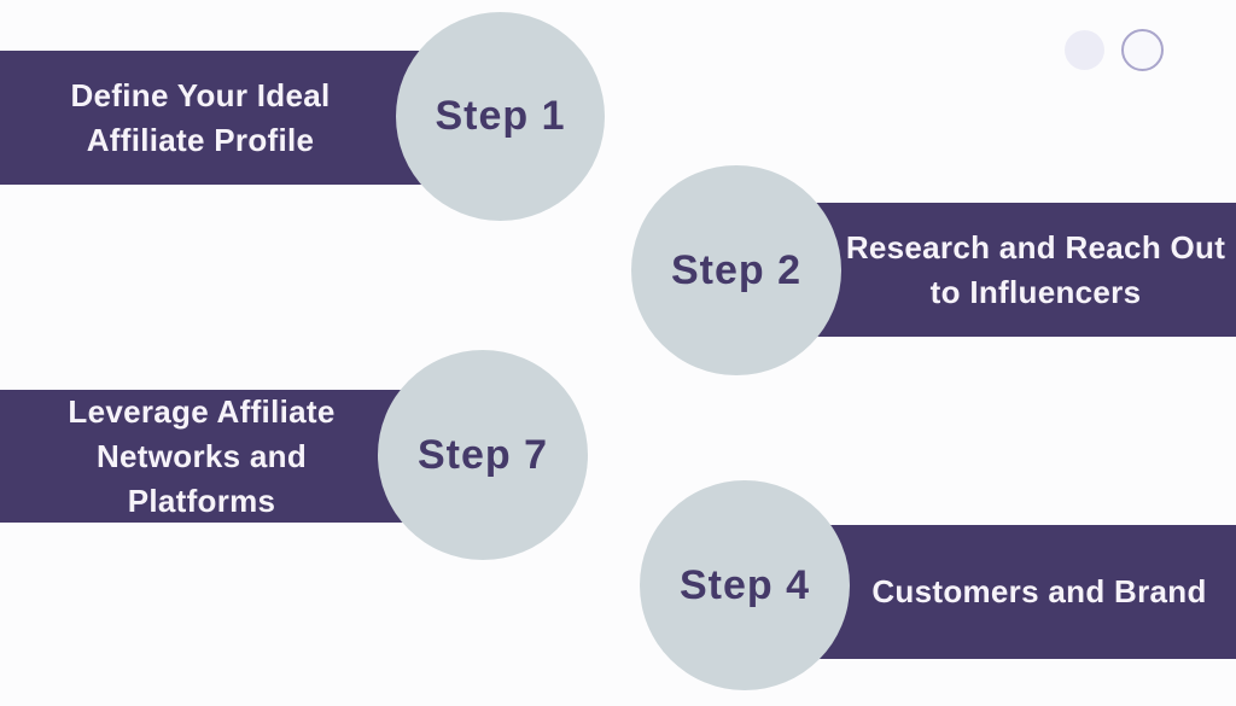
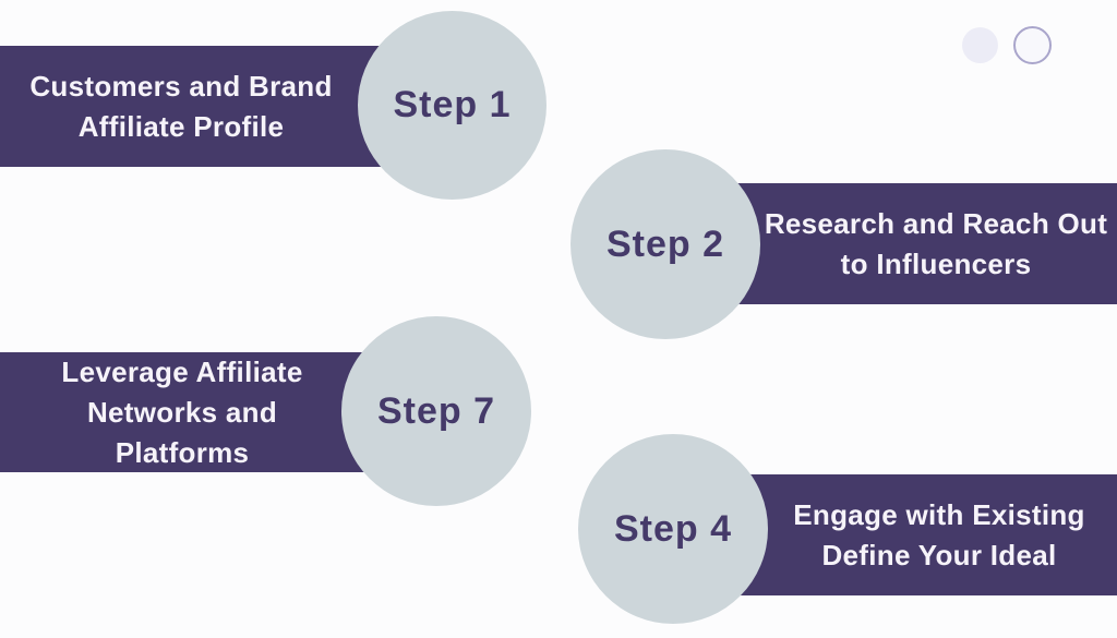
- Define Your Ideal
+ Customers and Brand
  Affiliate Profile
  Step 1
  Research and Reach Out
  to Influencers
  Step 2
  Leverage Affiliate
  Networks and
  Platforms
  Step 7
+ Engage with Existing
- Customers and Brand
+ Define Your Ideal
  Step 4
